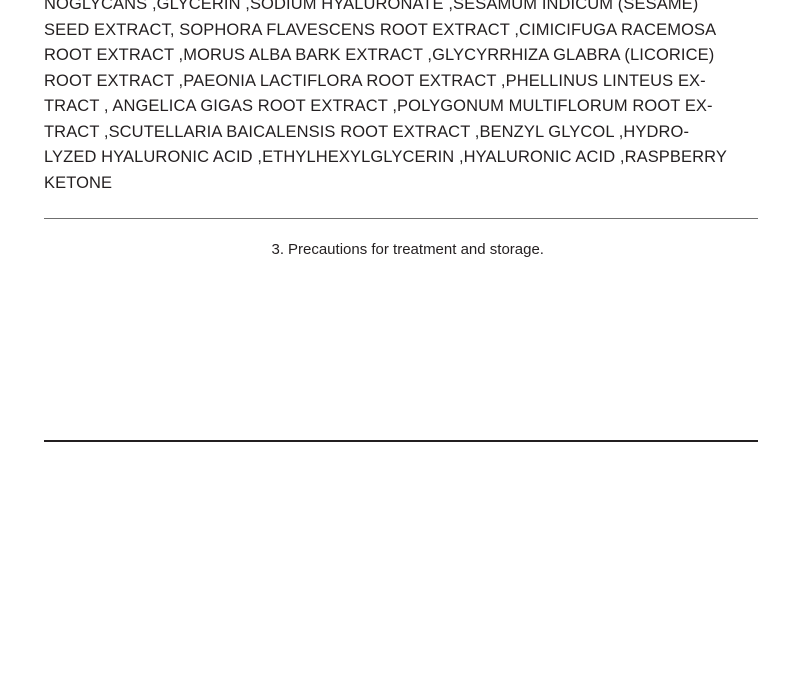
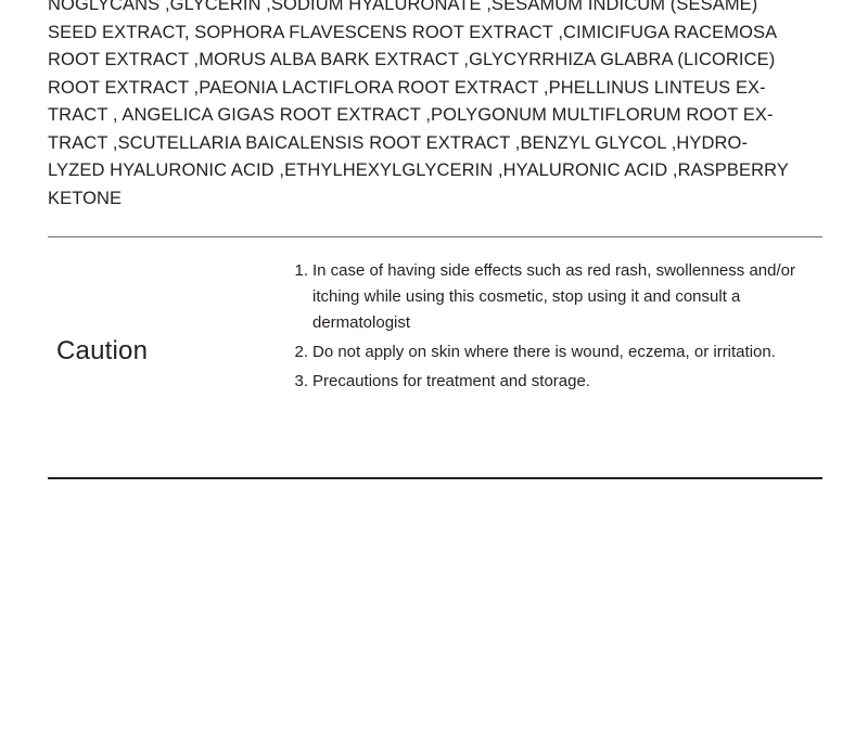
  NOGLYCANS ,GLYCERIN ,SODIUM HYALURONATE ,SESAMUM INDICUM (SESAME)
  SEED EXTRACT, SOPHORA FLAVESCENS ROOT EXTRACT ,CIMICIFUGA RACEMOSA
  ROOT EXTRACT ,MORUS ALBA BARK EXTRACT ,GLYCYRRHIZA GLABRA (LICORICE)
  ROOT EXTRACT ,PAEONIA LACTIFLORA ROOT EXTRACT ,PHELLINUS LINTEUS EX-
  TRACT , ANGELICA GIGAS ROOT EXTRACT ,POLYGONUM MULTIFLORUM ROOT EX-
  TRACT ,SCUTELLARIA BAICALENSIS ROOT EXTRACT ,BENZYL GLYCOL ,HYDRO-
  LYZED HYALURONIC ACID ,ETHYLHEXYLGLYCERIN ,HYALURONIC ACID ,RASPBERRY
  KETONE
+ Caution
+ 1.
+ In case of having side effects such as red rash, swollenness and/or itching while using this cosmetic, stop using it and consult a dermatologist
+ 2.
+ Do not apply on skin where there is wound, eczema, or irritation.
  3.
  Precautions for treatment and storage.
